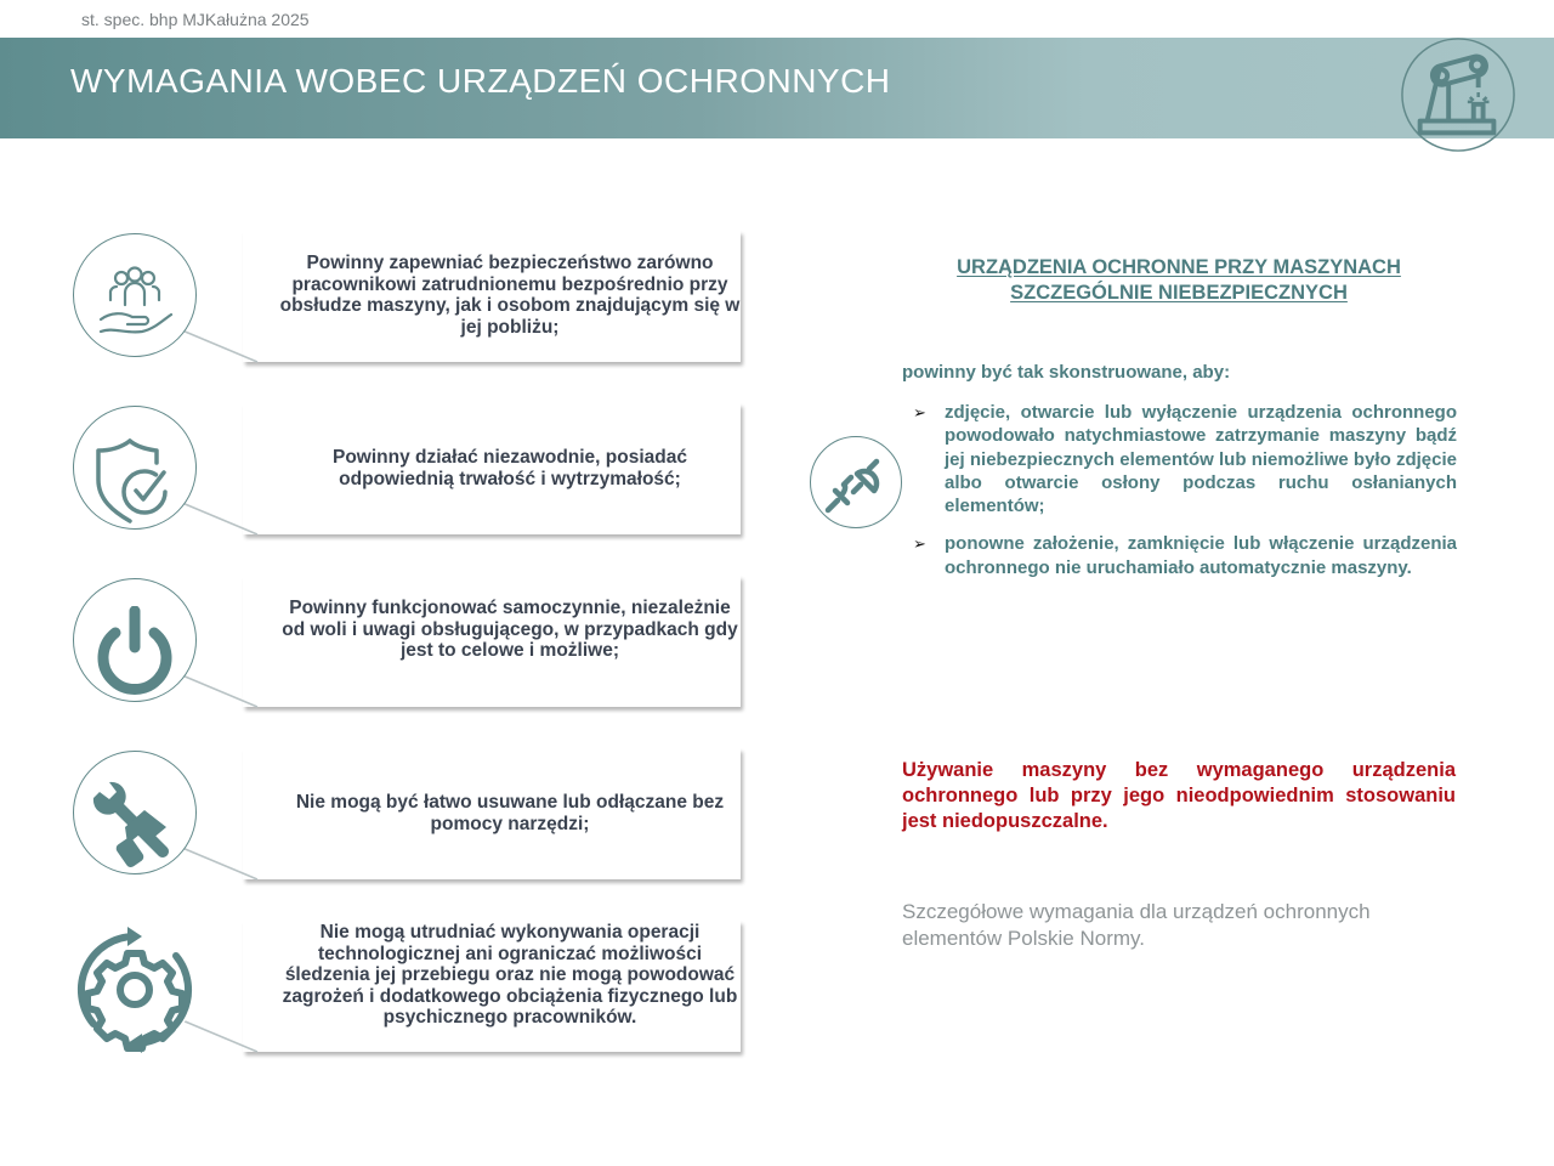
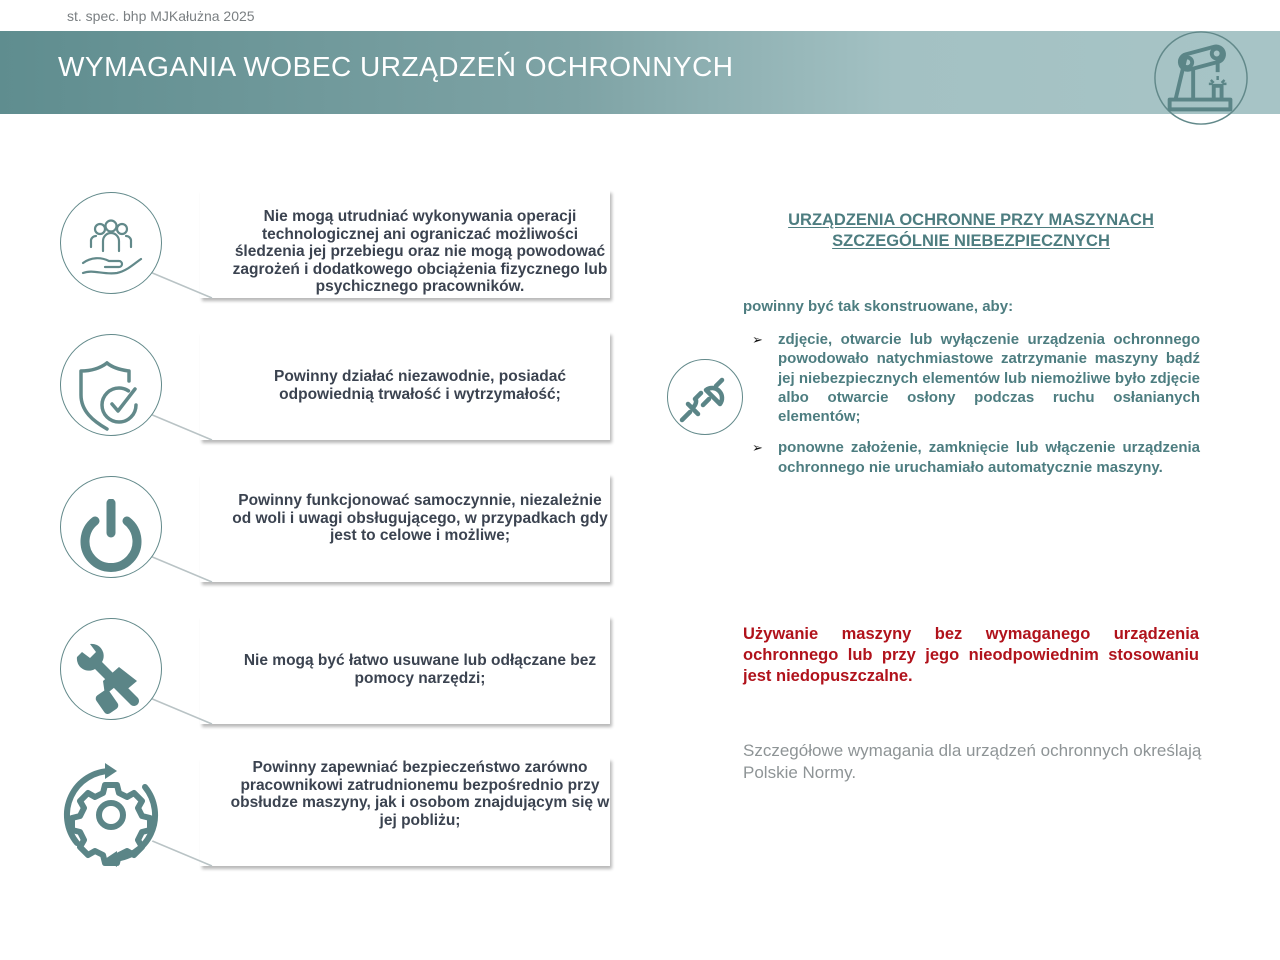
  st. spec. bhp MJKałużna 2025
  WYMAGANIA WOBEC URZĄDZEŃ OCHRONNYCH
- Powinny zapewniać bezpieczeństwo zarówno pracownikowi zatrudnionemu bezpośrednio przy obsłudze maszyny, jak i osobom znajdującym się w jej pobliżu;
+ Nie mogą utrudniać wykonywania operacji technologicznej ani ograniczać możliwości śledzenia jej przebiegu oraz nie mogą powodować zagrożeń i dodatkowego obciążenia fizycznego lub psychicznego pracowników.
  Powinny działać niezawodnie, posiadać odpowiednią trwałość i wytrzymałość;
  Powinny funkcjonować samoczynnie, niezależnie od woli i uwagi obsługującego, w przypadkach gdy jest to celowe i możliwe;
  Nie mogą być łatwo usuwane lub odłączane bez pomocy narzędzi;
- Nie mogą utrudniać wykonywania operacji technologicznej ani ograniczać możliwości śledzenia jej przebiegu oraz nie mogą powodować zagrożeń i dodatkowego obciążenia fizycznego lub psychicznego pracowników.
+ Powinny zapewniać bezpieczeństwo zarówno pracownikowi zatrudnionemu bezpośrednio przy obsłudze maszyny, jak i osobom znajdującym się w jej pobliżu;
  URZĄDZENIA OCHRONNE PRZY MASZYNACH
  SZCZEGÓLNIE NIEBEZPIECZNYCH
  powinny być tak skonstruowane, aby:
  ➢
  zdjęcie, otwarcie lub wyłączenie urządzenia ochronnego powodowało natychmiastowe zatrzymanie maszyny bądź jej niebezpiecznych elementów lub niemożliwe było zdjęcie albo otwarcie osłony podczas ruchu osłanianych elementów;
  ➢
  ponowne założenie, zamknięcie lub włączenie urządzenia ochronnego nie uruchamiało automatycznie maszyny.
  Używanie maszyny bez wymaganego urządzenia ochronnego lub przy jego nieodpowiednim stosowaniu jest niedopuszczalne.
- Szczegółowe wymagania dla urządzeń ochronnych elementów Polskie Normy.
+ Szczegółowe wymagania dla urządzeń ochronnych określają Polskie Normy.
